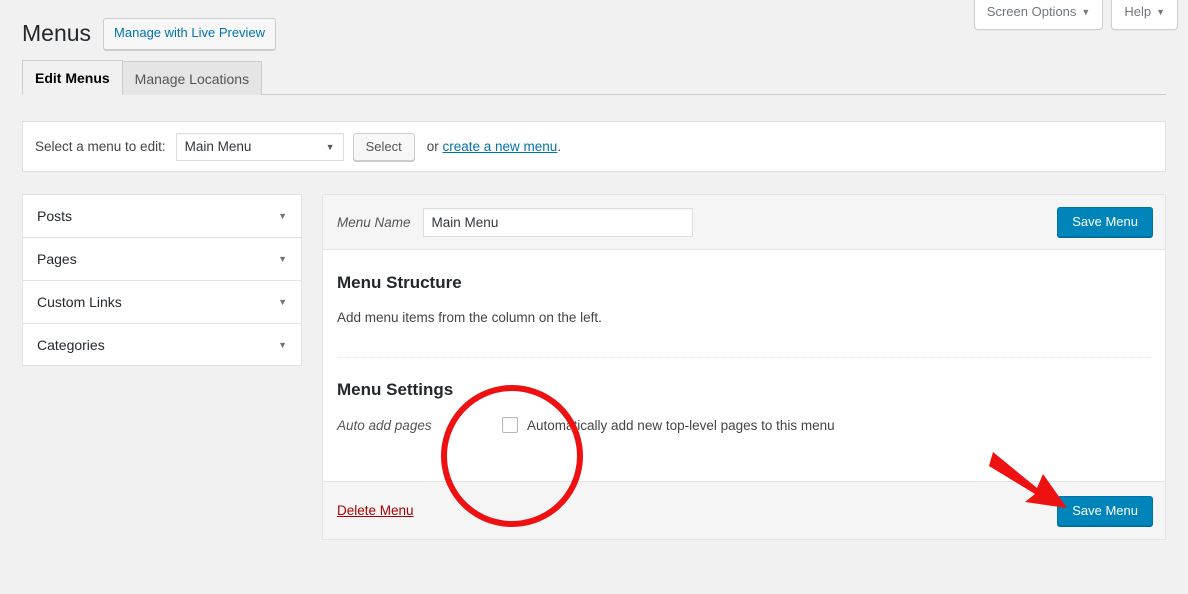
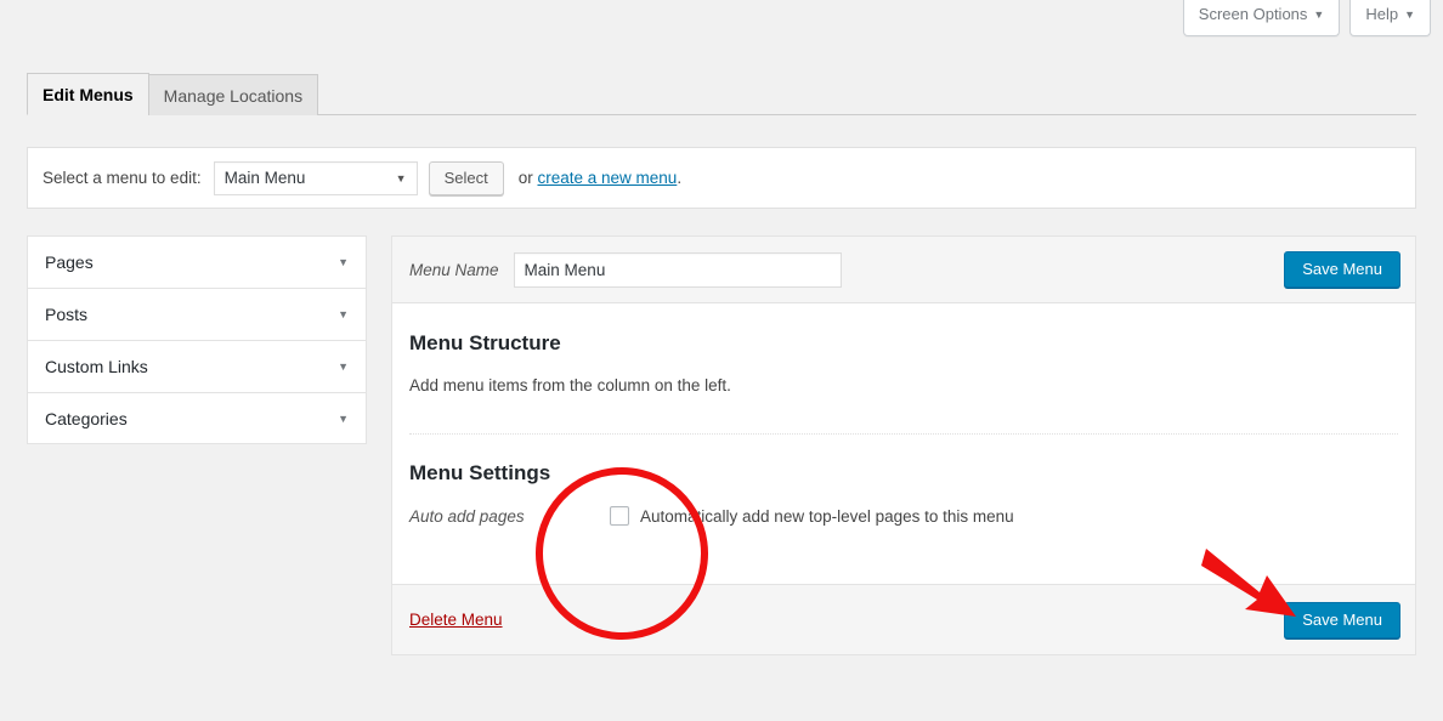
  Screen Options ▼
  Help ▼
- Menus
- Manage with Live Preview
  Edit Menus
  Manage Locations
  Select a menu to edit:
  Main Menu
  ▼
  Select
  or create a new menu.
- Posts
+ Pages
  ▼
- Pages
+ Posts
  ▼
  Custom Links
  ▼
  Categories
  ▼
  Menu Name
  Main Menu
  Save Menu
  Menu Structure
  Add menu items from the column on the left.
  Menu Settings
  Auto add pages
  Automically add new top-level pages to this menu
  Delete Menu
  Save Menu
